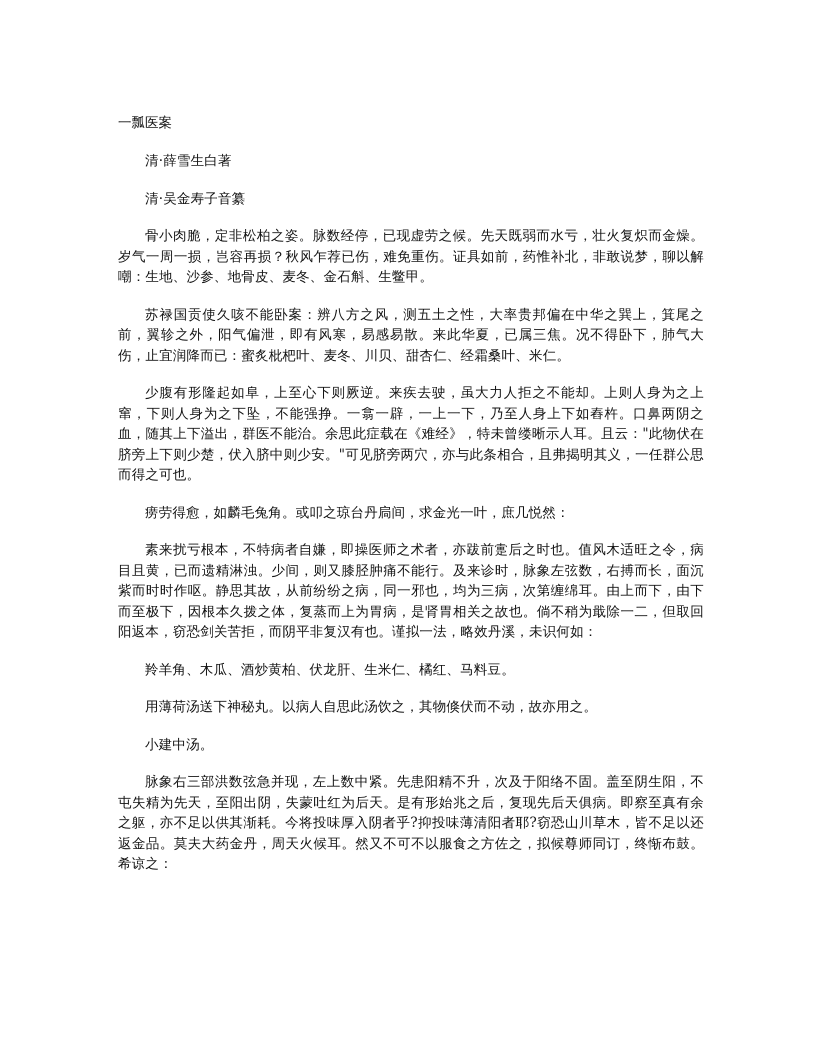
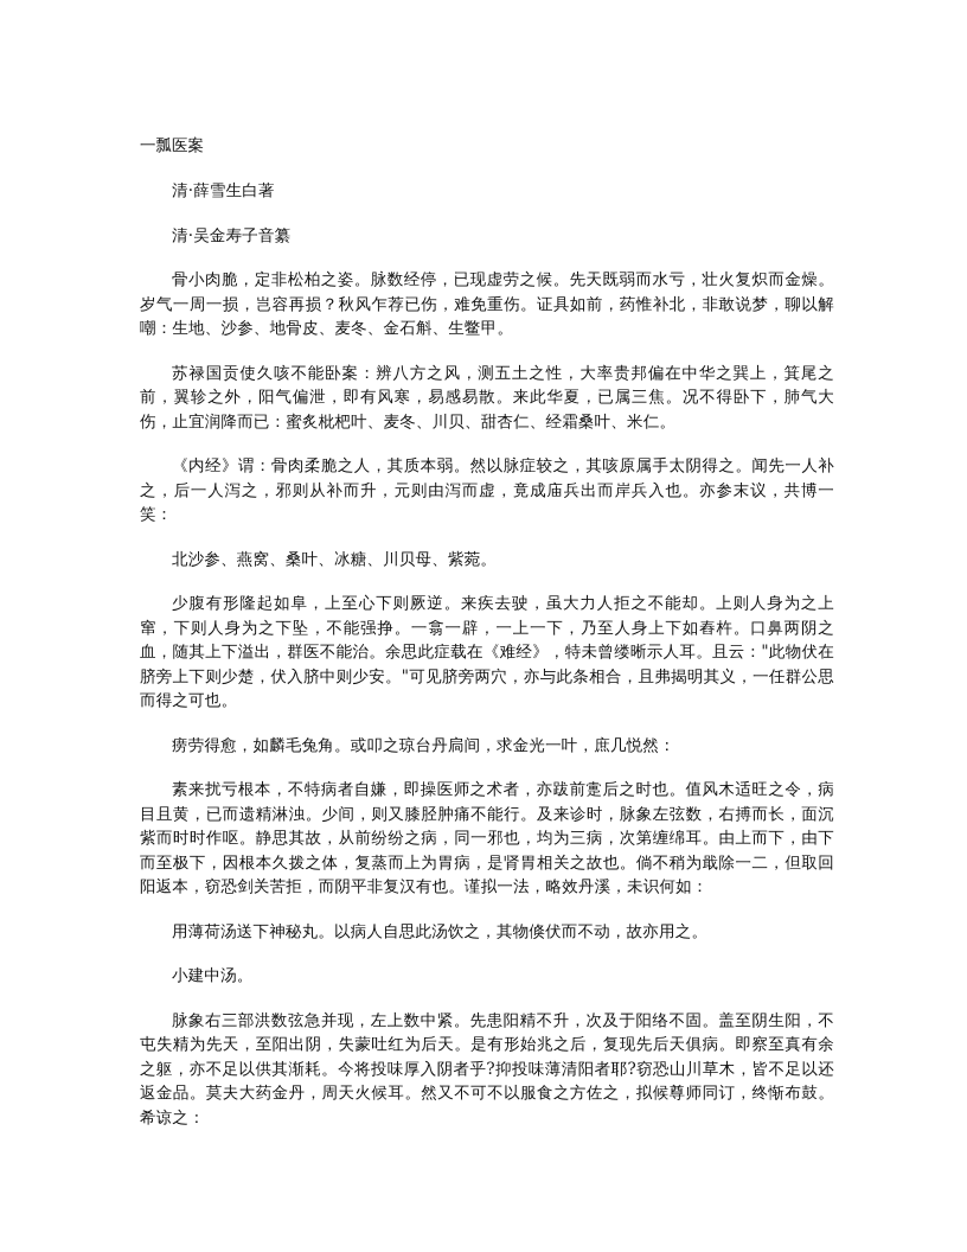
  一瓢医案
  清·薛雪生白著
  清·吴金寿子音纂
  骨小肉脆，定非松柏之姿。脉数经停，已现虚劳之候。先天既弱而水亏，壮火复炽而金燥。岁气一周一损，岂容再损？秋风乍荐已伤，难免重伤。证具如前，药惟补北，非敢说梦，聊以解嘲：生地、沙参、地骨皮、麦冬、金石斛、生鳖甲。
  苏禄国贡使久咳不能卧案：辨八方之风，测五土之性，大率贵邦偏在中华之巽上，箕尾之前，翼轸之外，阳气偏泄，即有风寒，易感易散。来此华夏，已属三焦。况不得卧下，肺气大伤，止宜润降而已：蜜炙枇杷叶、麦冬、川贝、甜杏仁、经霜桑叶、米仁。
+ 《内经》谓：骨肉柔脆之人，其质本弱。然以脉症较之，其咳原属手太阴得之。闻先一人补之，后一人泻之，邪则从补而升，元则由泻而虚，竟成庙兵出而岸兵入也。亦参末议，共博一笑：
+ 北沙参、燕窝、桑叶、冰糖、川贝母、紫菀。
  少腹有形隆起如阜，上至心下则厥逆。来疾去驶，虽大力人拒之不能却。上则人身为之上窜，下则人身为之下坠，不能强挣。一翕一辟，一上一下，乃至人身上下如舂杵。口鼻两阴之血，随其上下溢出，群医不能治。余思此症载在《难经》，特未曾缕晰示人耳。且云："此物伏在脐旁上下则少楚，伏入脐中则少安。"可见脐旁两穴，亦与此条相合，且弗揭明其义，一任群公思而得之可也。
  痨劳得愈，如麟毛兔角。或叩之琼台丹扃间，求金光一叶，庶几悦然：
  素来扰亏根本，不特病者自嫌，即操医师之术者，亦跋前疐后之时也。值风木适旺之令，病目且黄，已而遗精淋浊。少间，则又膝胫肿痛不能行。及来诊时，脉象左弦数，右搏而长，面沉紫而时时作呕。静思其故，从前纷纷之病，同一邪也，均为三病，次第缠绵耳。由上而下，由下而至极下，因根本久拨之体，复蒸而上为胃病，是肾胃相关之故也。倘不稍为戢除一二，但取回阳返本，窃恐剑关苦拒，而阴平非复汉有也。谨拟一法，略效丹溪，未识何如：
- 羚羊角、木瓜、酒炒黄柏、伏龙肝、生米仁、橘红、马料豆。
  用薄荷汤送下神秘丸。以病人自思此汤饮之，其物倏伏而不动，故亦用之。
  小建中汤。
  脉象右三部洪数弦急并现，左上数中紧。先患阳精不升，次及于阳络不固。盖至阴生阳，不屯失精为先天，至阳出阴，失蒙吐红为后天。是有形始兆之后，复现先后天俱病。即察至真有余之躯，亦不足以供其渐耗。今将投味厚入阴者乎?抑投味薄清阳者耶?窃恐山川草木，皆不足以还返金品。莫夫大药金丹，周天火候耳。然又不可不以服食之方佐之，拟候尊师同订，终惭布鼓。希谅之：
